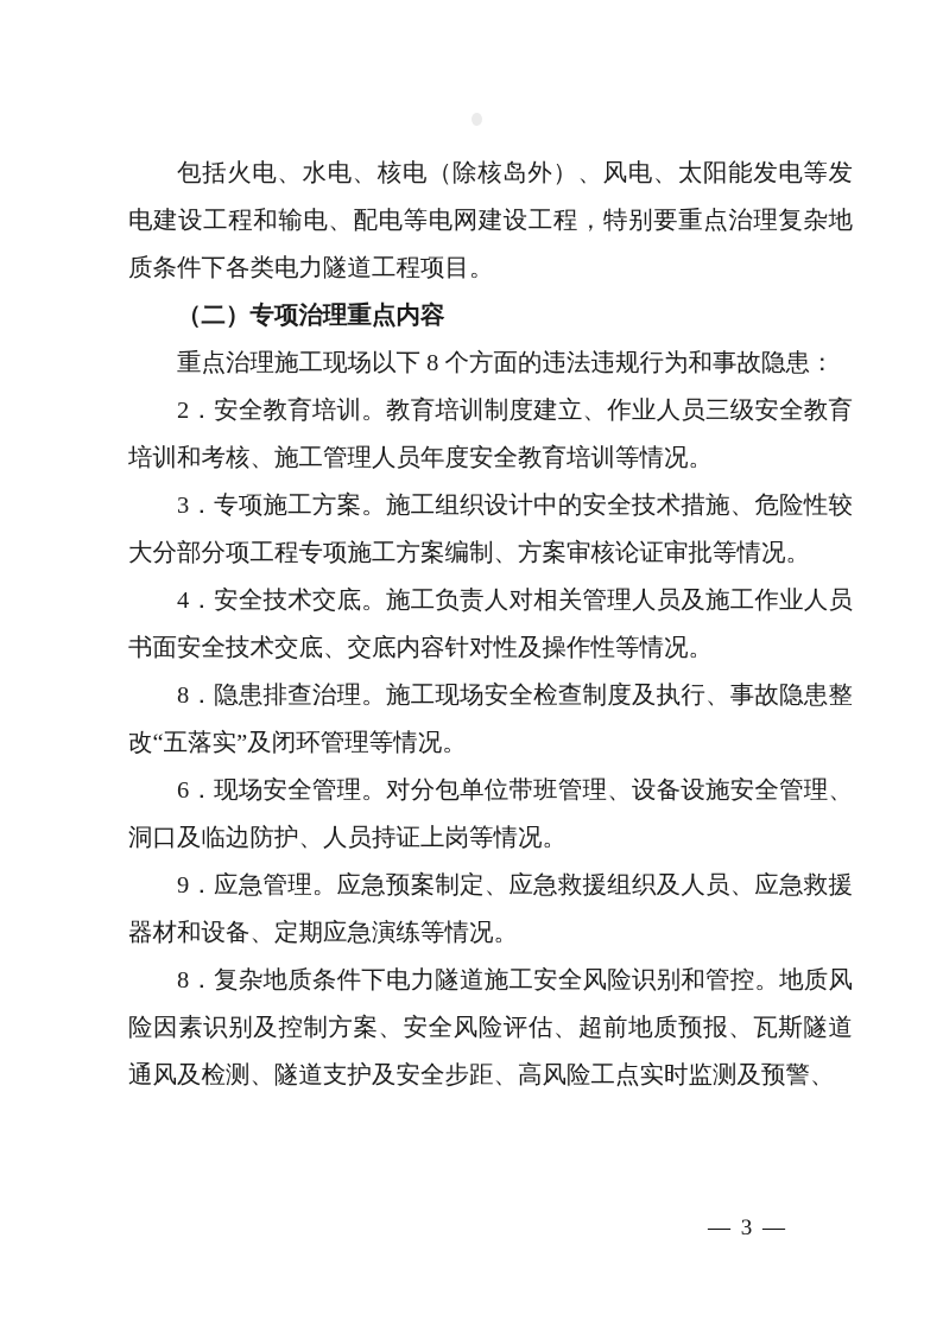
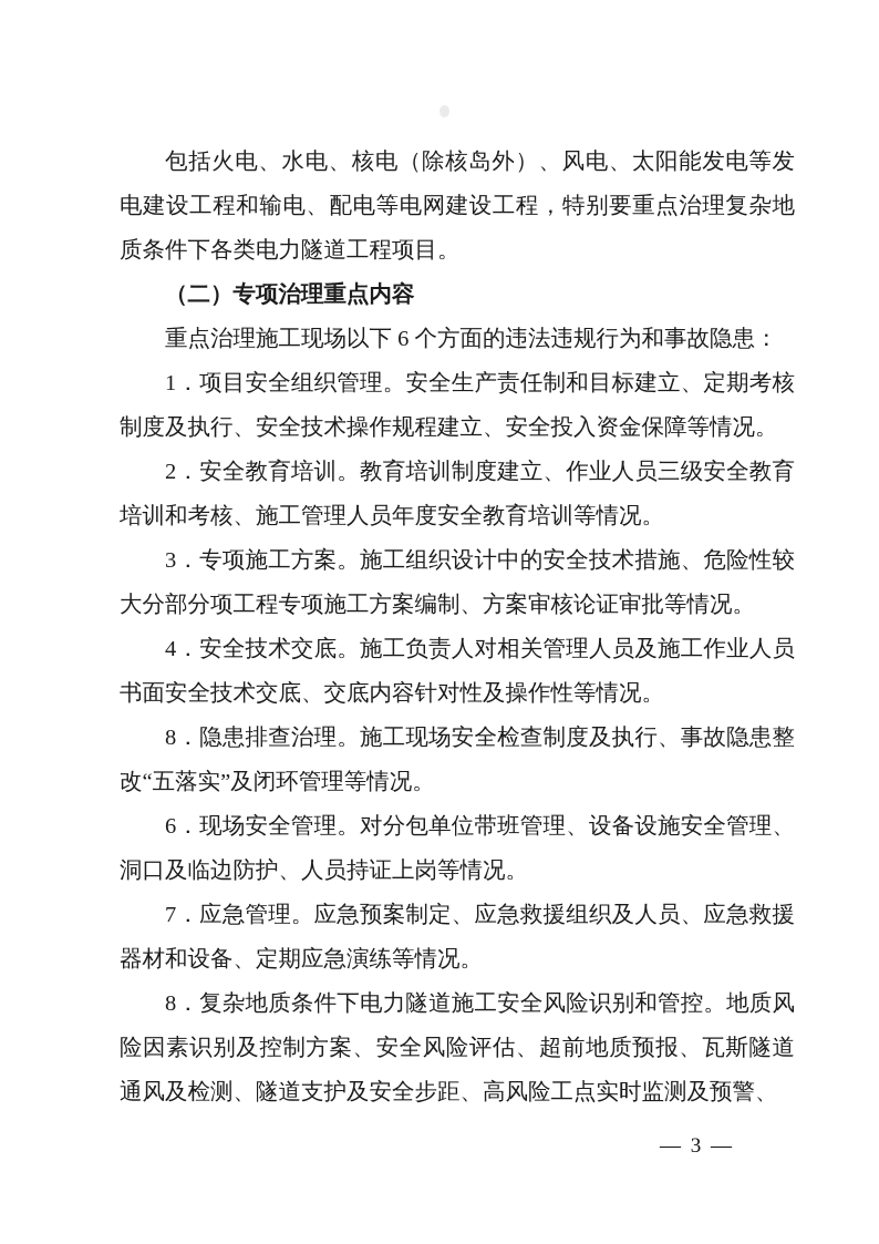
  包括火电、水电、核电（除核岛外）、风电、太阳能发电等发电建设工程和输电、配电等电网建设工程，特别要重点治理复杂地质条件下各类电力隧道工程项目。
  （二）专项治理重点内容
- 重点治理施工现场以下 8 个方面的违法违规行为和事故隐患：
+ 重点治理施工现场以下 6 个方面的违法违规行为和事故隐患：
+ 1．项目安全组织管理。安全生产责任制和目标建立、定期考核制度及执行、安全技术操作规程建立、安全投入资金保障等情况。
  2．安全教育培训。教育培训制度建立、作业人员三级安全教育培训和考核、施工管理人员年度安全教育培训等情况。
  3．专项施工方案。施工组织设计中的安全技术措施、危险性较大分部分项工程专项施工方案编制、方案审核论证审批等情况。
  4．安全技术交底。施工负责人对相关管理人员及施工作业人员书面安全技术交底、交底内容针对性及操作性等情况。
  8．隐患排查治理。施工现场安全检查制度及执行、事故隐患整改“五落实”及闭环管理等情况。
  6．现场安全管理。对分包单位带班管理、设备设施安全管理、洞口及临边防护、人员持证上岗等情况。
- 9．应急管理。应急预案制定、应急救援组织及人员、应急救援器材和设备、定期应急演练等情况。
+ 7．应急管理。应急预案制定、应急救援组织及人员、应急救援器材和设备、定期应急演练等情况。
  8．复杂地质条件下电力隧道施工安全风险识别和管控。地质风险因素识别及控制方案、安全风险评估、超前地质预报、瓦斯隧道通风及检测、隧道支护及安全步距、高风险工点实时监测及预警、
  — 3 —
